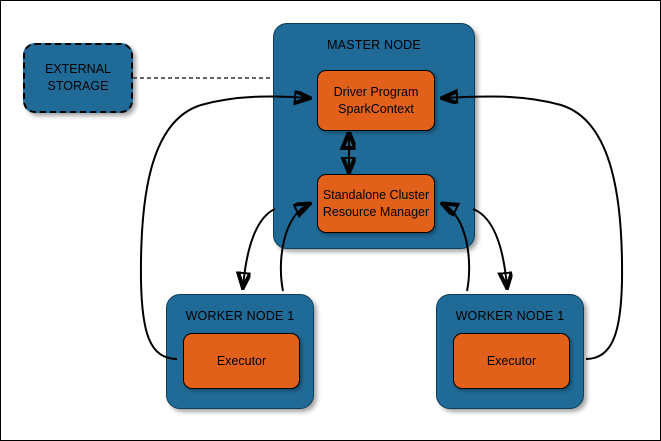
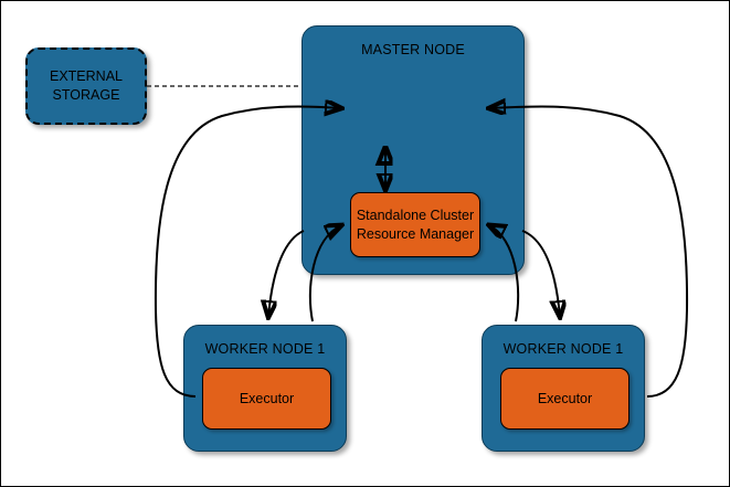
  EXTERNAL
  STORAGE
  MASTER NODE
- Driver Program
- SparkContext
  Standalone Cluster
  Resource Manager
  WORKER NODE 1
  Executor
  WORKER NODE 1
  Executor
